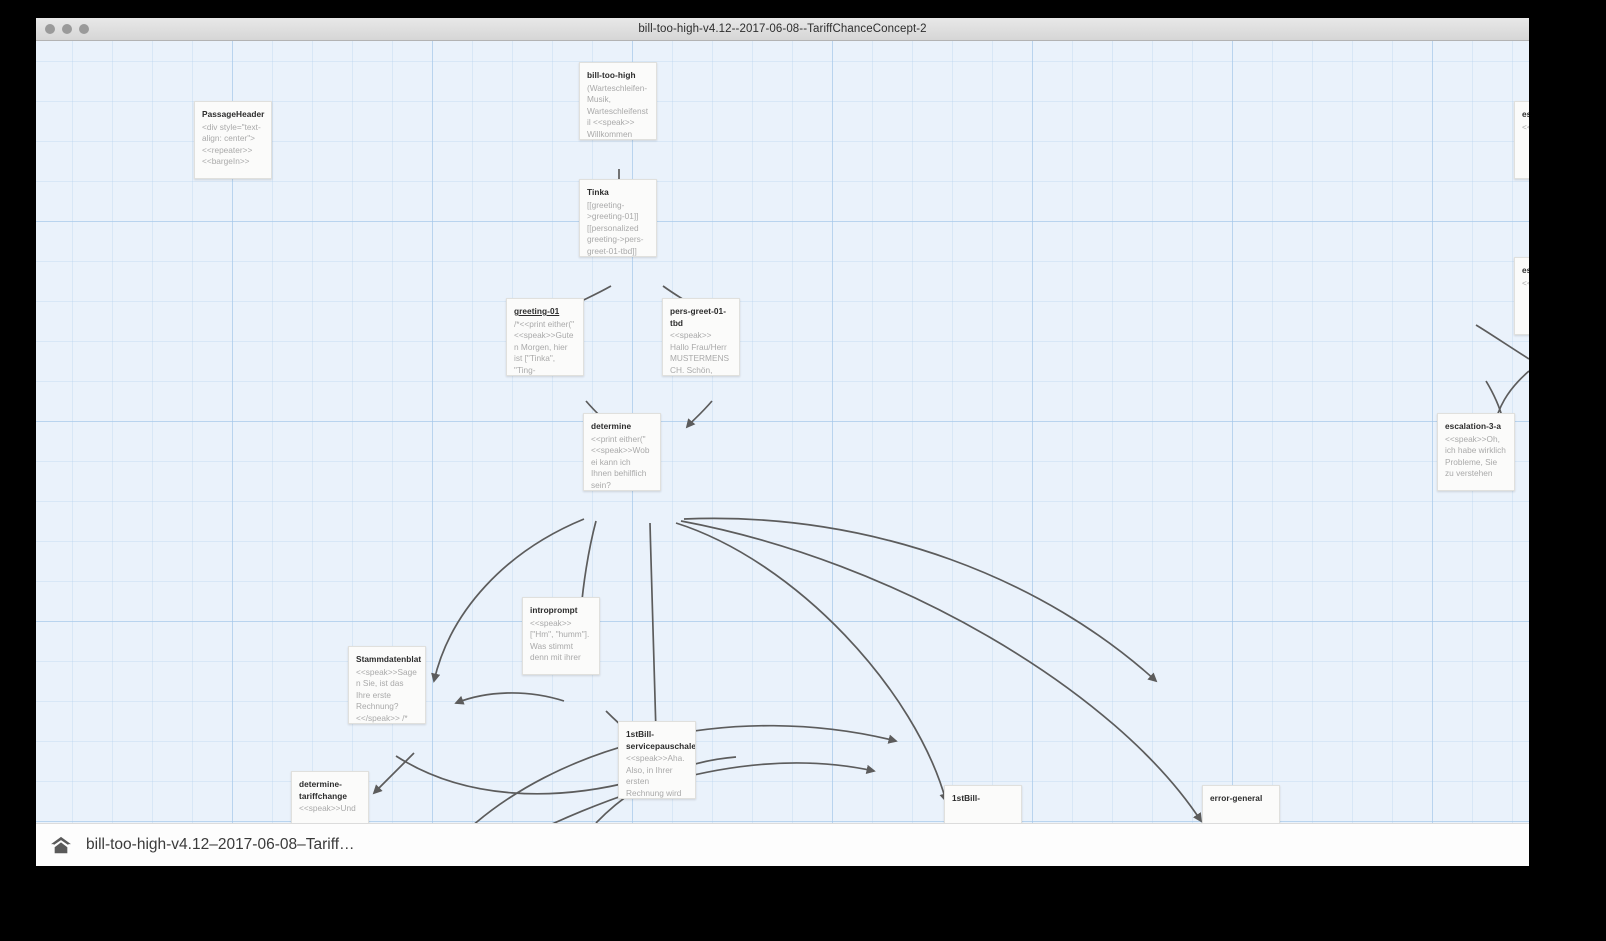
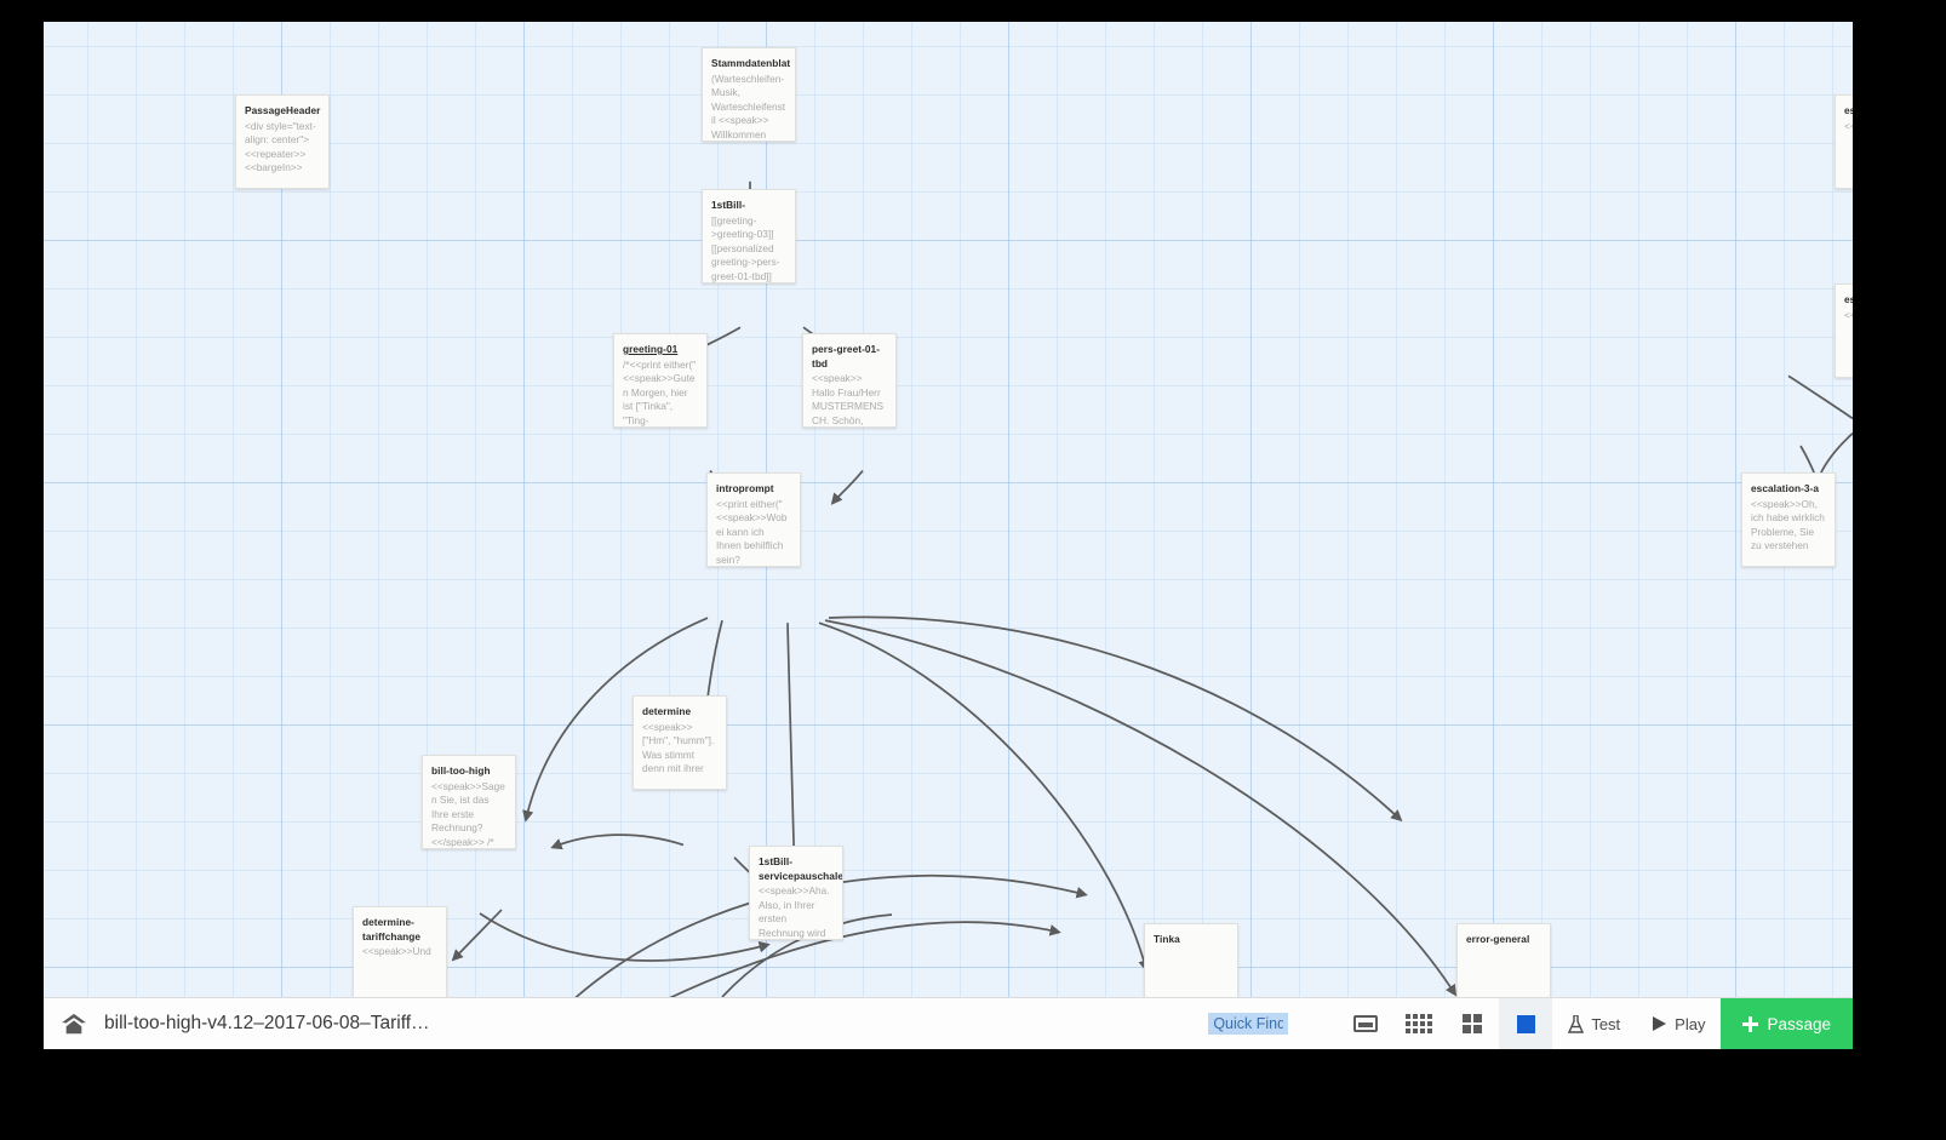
- bill-too-high-v4.12--2017-06-08--TariffChanceConcept-2
  PassageHeader
  <div style="text-align: center"> <<repeater>> <<bargeIn>>
- bill-too-high
+ Stammdatenblat
  (Warteschleifen-Musik, Warteschleifenstil <<speak>> Willkommen
- Tinka
+ 1stBill-
- [[greeting->greeting-01]] [[personalized greeting->pers-greet-01-tbd]]
+ [[greeting->greeting-03]] [[personalized greeting->pers-greet-01-tbd]]
  greeting-01
  /*<<print either(" <<speak>>Guten Morgen, hier ist ["Tinka", "Ting-
  pers-greet-01-tbd
  <<speak>> Hallo Frau/Herr MUSTERMENSCH. Schön,
- determine
+ introprompt
  <<print either(" <<speak>>Wobei kann ich Ihnen behilflich sein?
  escalation-3-a
  <<speak>>Oh, ich habe wirklich Probleme, Sie zu verstehen
- introprompt
+ determine
  <<speak>> ["Hm", "humm"]. Was stimmt denn mit ihrer
- Stammdatenblat
+ bill-too-high
  <<speak>>Sagen Sie, ist das Ihre erste Rechnung? <</speak>> /*
  determine-tariffchange
  <<speak>>Und
  1stBill-servicepauschale
  <<speak>>Aha. Also, in Ihrer ersten Rechnung wird
- 1stBill-
+ Tinka
  error-general
  bill-too-high-v4.12–2017-06-08–Tariff…
+ Quick Find
+ Test
+ Play
+ Passage
